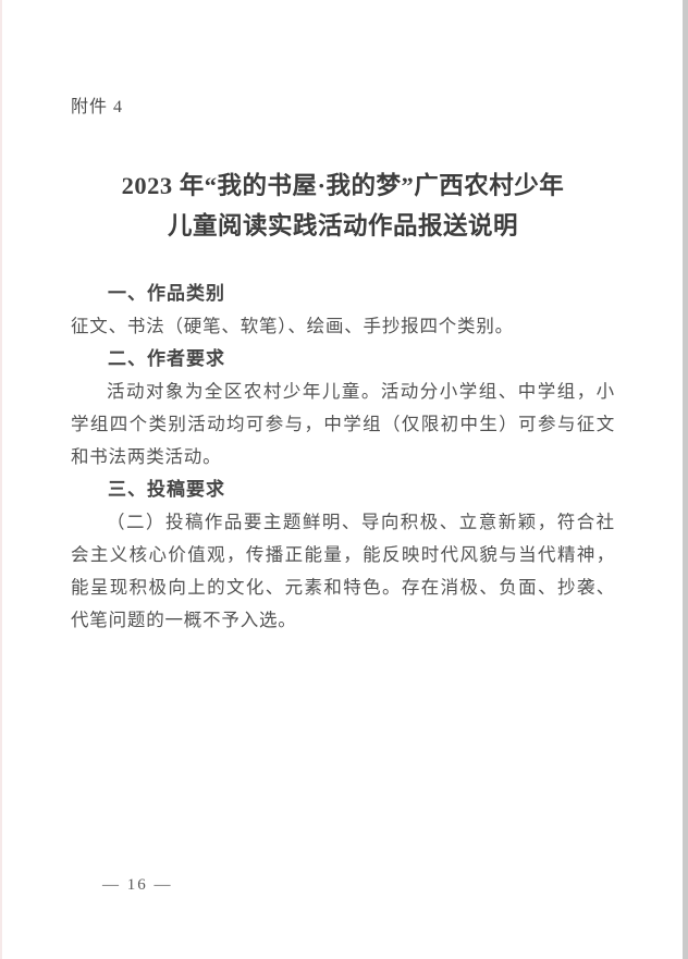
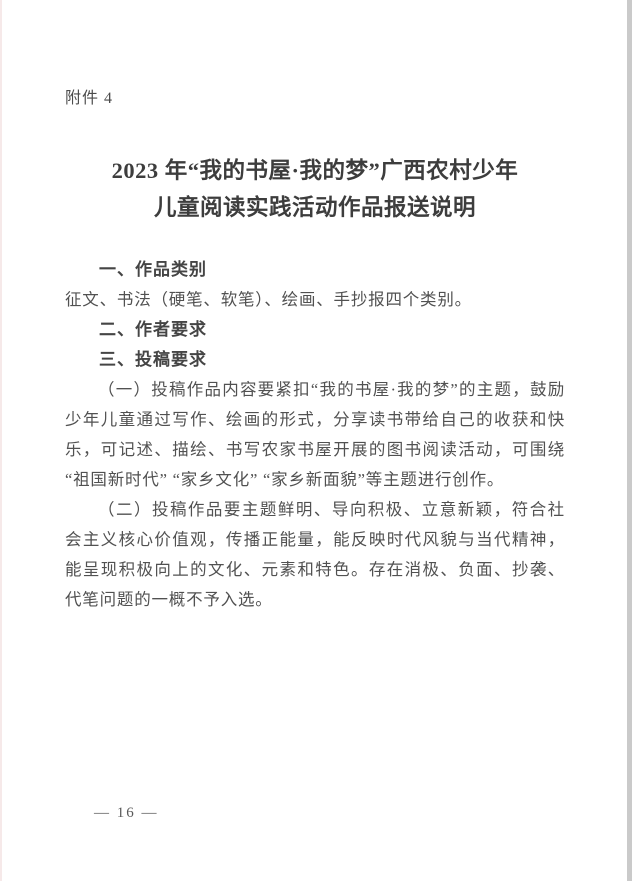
  附件 4
  2023 年“我的书屋·我的梦”广西农村少年
  儿童阅读实践活动作品报送说明
  一、作品类别
  征文、书法（硬笔、软笔）、绘画、手抄报四个类别。
  二、作者要求
- 活动对象为全区农村少年儿童。活动分小学组、中学组，小学组四个类别活动均可参与，中学组（仅限初中生）可参与征文和书法两类活动。
  三、投稿要求
+ （一）投稿作品内容要紧扣“我的书屋·我的梦”的主题，鼓励少年儿童通过写作、绘画的形式，分享读书带给自己的收获和快乐，可记述、描绘、书写农家书屋开展的图书阅读活动，可围绕“祖国新时代” “家乡文化” “家乡新面貌”等主题进行创作。
  （二）投稿作品要主题鲜明、导向积极、立意新颖，符合社会主义核心价值观，传播正能量，能反映时代风貌与当代精神，能呈现积极向上的文化、元素和特色。存在消极、负面、抄袭、代笔问题的一概不予入选。
  — 16 —
